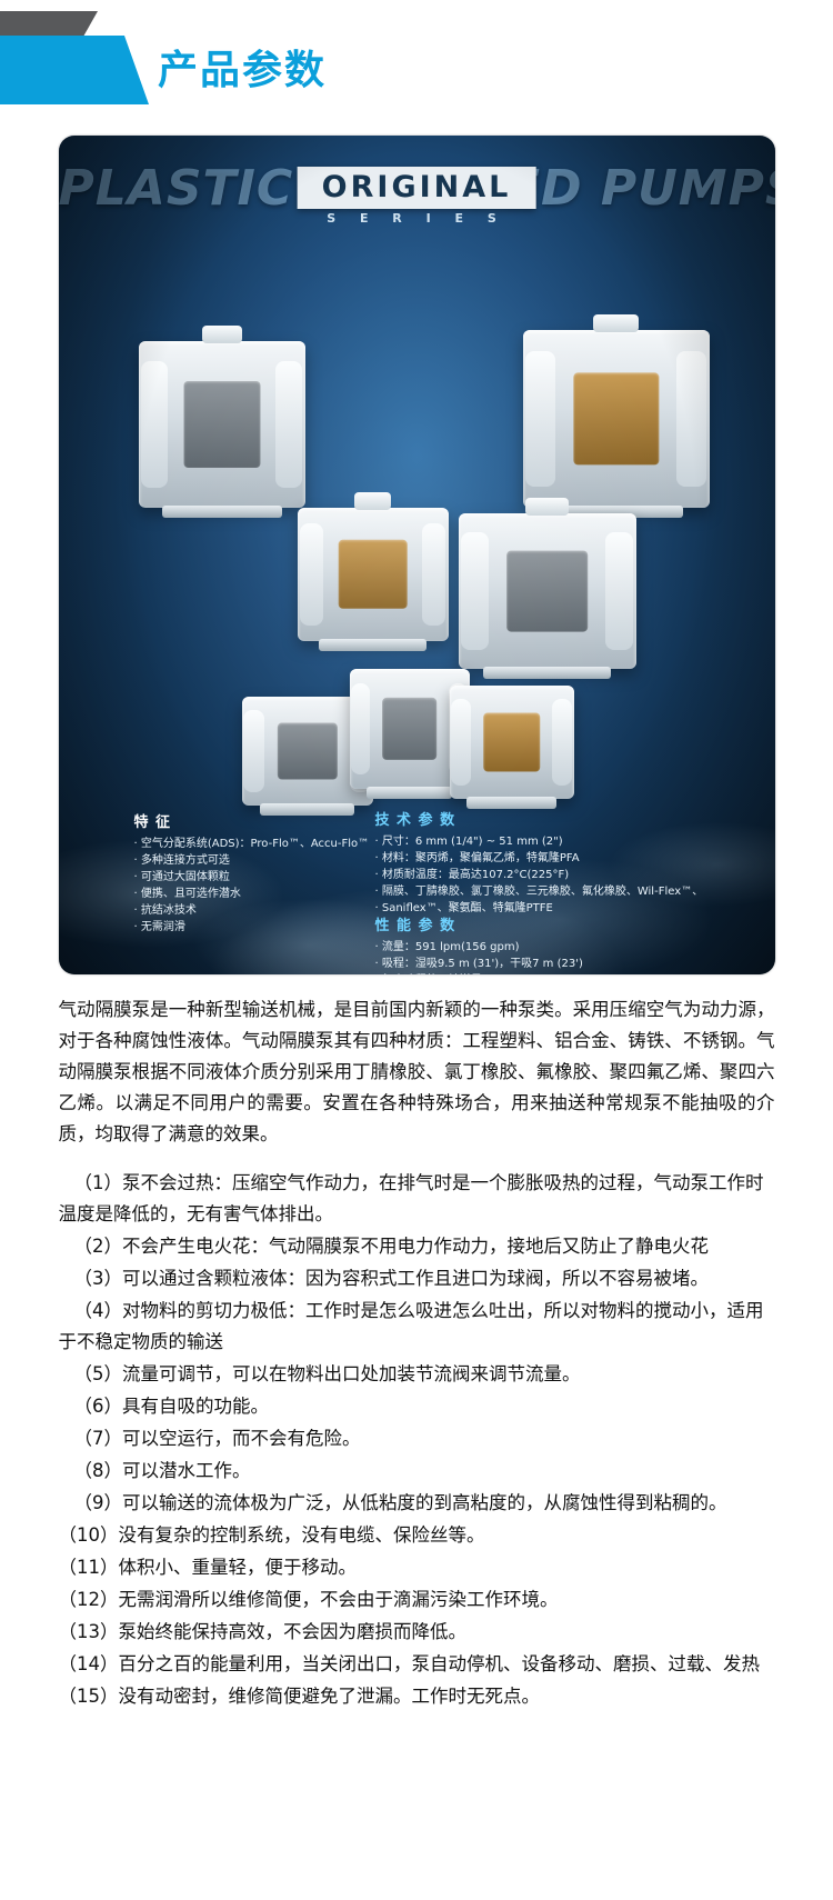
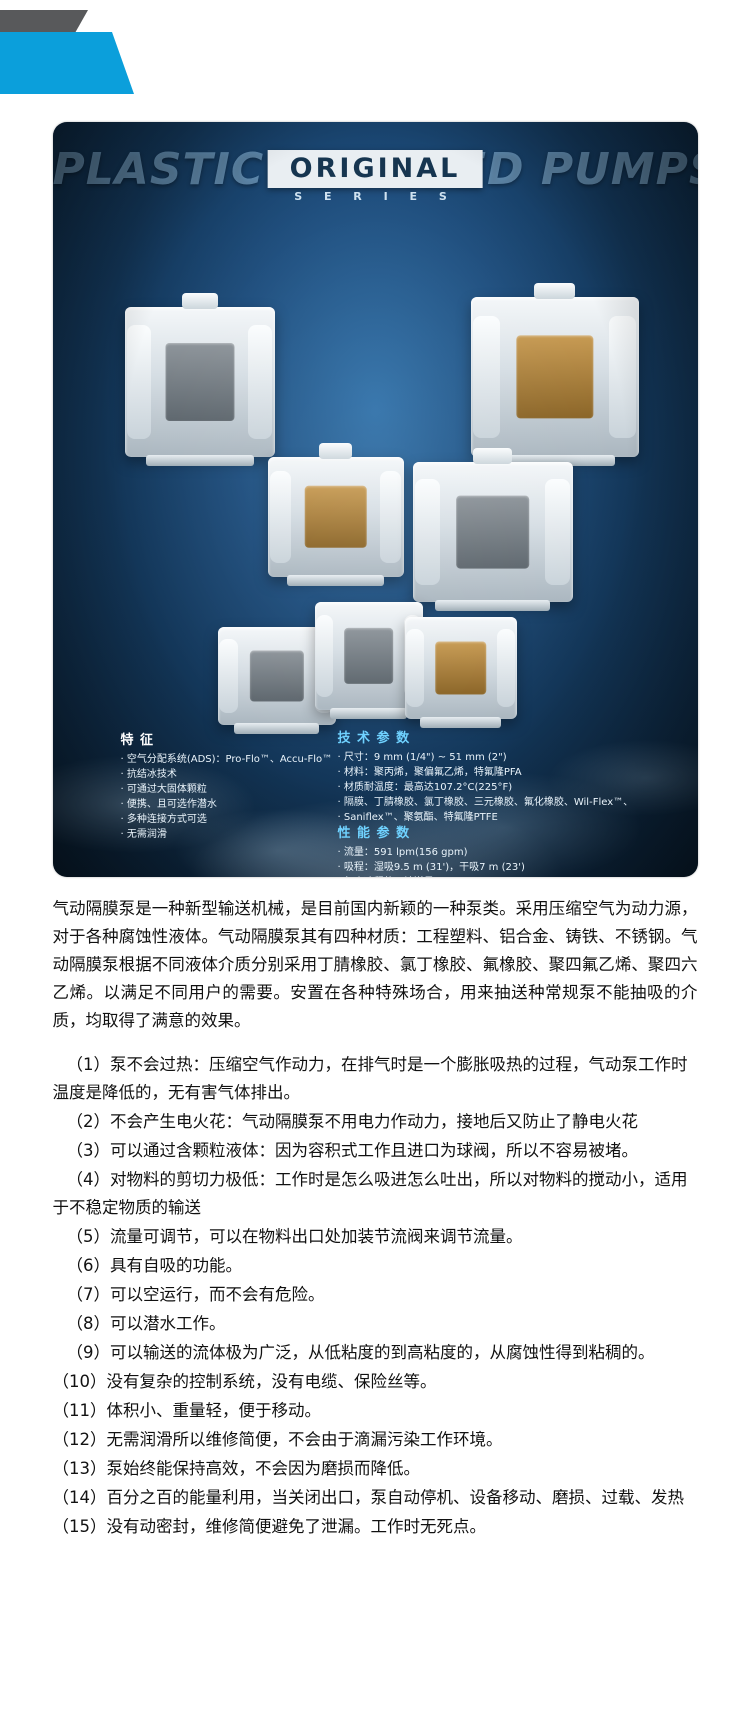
- 产品参数
  特 征
  空气分配系统(ADS)：Pro-Flo™、Accu-Flo™
- 多种连接方式可选
+ 抗结冰技术
  可通过大固体颗粒
  便携、且可选作潜水
- 抗结冰技术
+ 多种连接方式可选
  无需润滑
  技 术 参 数
- 尺寸：6 mm (1/4") ~ 51 mm (2")
+ 尺寸：9 mm (1/4") ~ 51 mm (2")
  材料：聚丙烯，聚偏氟乙烯，特氟隆PFA
  材质耐温度：最高达107.2°C(225°F)
  隔膜、丁腈橡胶、氯丁橡胶、三元橡胶、氟化橡胶、Wil-Flex™、
  Saniflex™、聚氨酯、特氟隆PTFE
  性 能 参 数
  流量：591 lpm(156 gpm)
  吸程：湿吸9.5 m (31')，干吸7 m (23')
  气动隔膜泵是一种新型输送机械，是目前国内新颖的一种泵类。采用压缩空气为动力源，对于各种腐蚀性液体。气动隔膜泵其有四种材质：工程塑料、铝合金、铸铁、不锈钢。气动隔膜泵根据不同液体介质分别采用丁腈橡胶、氯丁橡胶、氟橡胶、聚四氟乙烯、聚四六乙烯。以满足不同用户的需要。安置在各种特殊场合，用来抽送种常规泵不能抽吸的介质，均取得了满意的效果。
  （1）泵不会过热：压缩空气作动力，在排气时是一个膨胀吸热的过程，气动泵工作时温度是降低的，无有害气体排出。
  （2）不会产生电火花：气动隔膜泵不用电力作动力，接地后又防止了静电火花
  （3）可以通过含颗粒液体：因为容积式工作且进口为球阀，所以不容易被堵。
  （4）对物料的剪切力极低：工作时是怎么吸进怎么吐出，所以对物料的搅动小，适用于不稳定物质的输送
  （5）流量可调节，可以在物料出口处加装节流阀来调节流量。
  （6）具有自吸的功能。
  （7）可以空运行，而不会有危险。
  （8）可以潜水工作。
  （9）可以输送的流体极为广泛，从低粘度的到高粘度的，从腐蚀性得到粘稠的。
  （10）没有复杂的控制系统，没有电缆、保险丝等。
  （11）体积小、重量轻，便于移动。
  （12）无需润滑所以维修简便，不会由于滴漏污染工作环境。
  （13）泵始终能保持高效，不会因为磨损而降低。
  （14）百分之百的能量利用，当关闭出口，泵自动停机、设备移动、磨损、过载、发热
  （15）没有动密封，维修简便避免了泄漏。工作时无死点。
